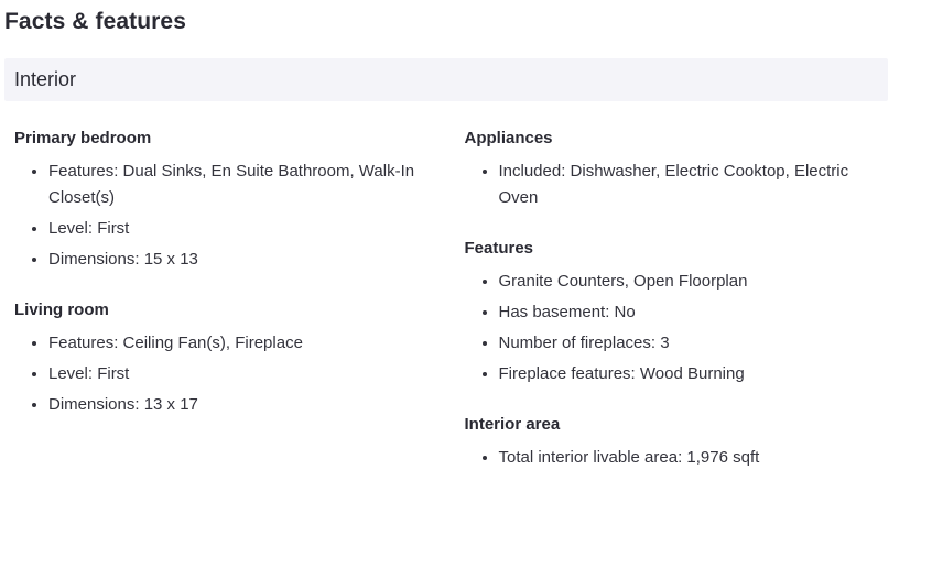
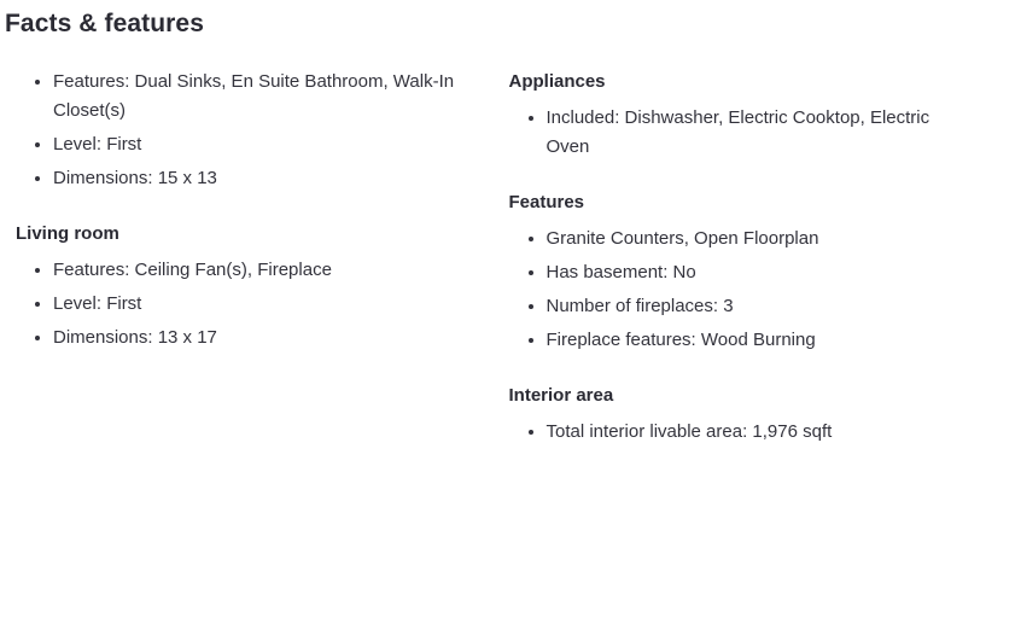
  Facts & features
- Interior
- Primary bedroom
  Features: Dual Sinks, En Suite Bathroom, Walk-In Closet(s)
  Level: First
  Dimensions: 15 x 13
  Living room
  Features: Ceiling Fan(s), Fireplace
  Level: First
  Dimensions: 13 x 17
  Appliances
  Included: Dishwasher, Electric Cooktop, Electric Oven
  Features
  Granite Counters, Open Floorplan
  Has basement: No
  Number of fireplaces: 3
  Fireplace features: Wood Burning
  Interior area
  Total interior livable area: 1,976 sqft
